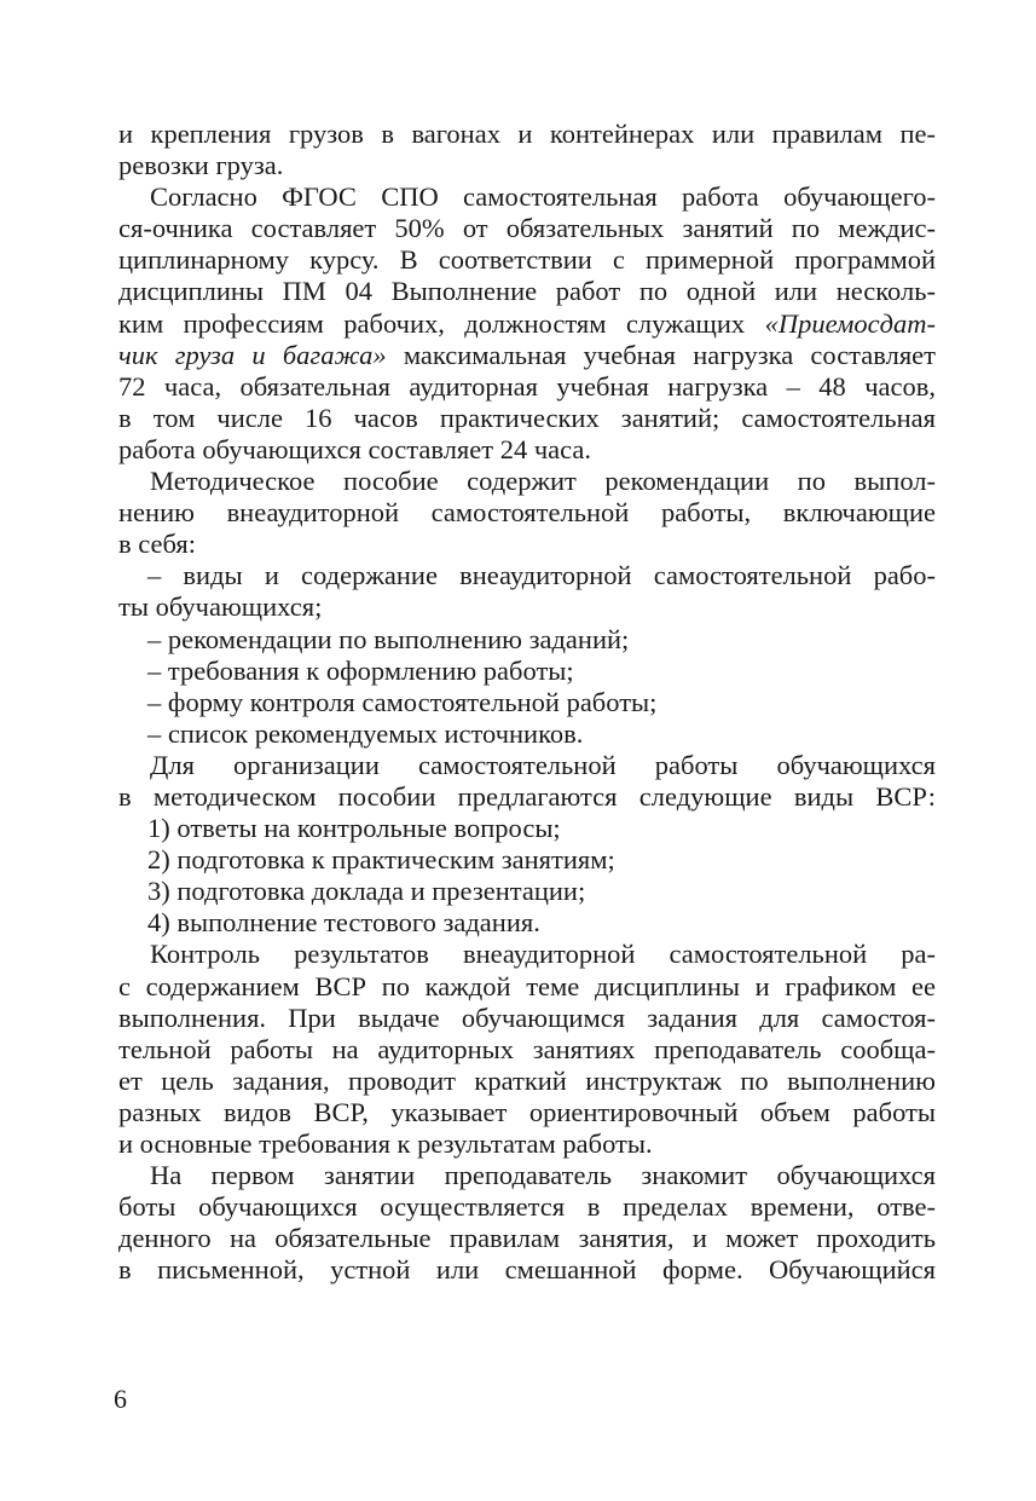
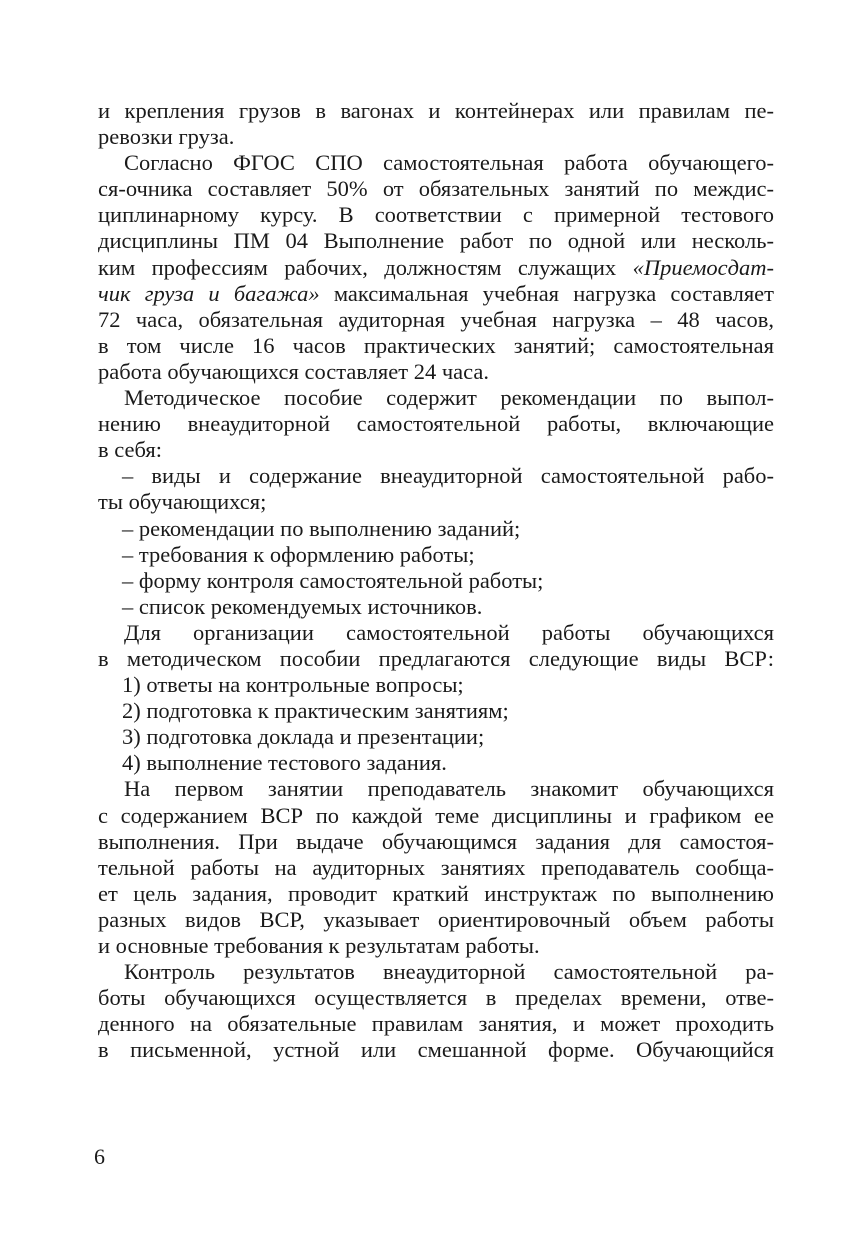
  и крепления грузов в вагонах и контейнерах или правилам пе-
  ревозки груза.
  Согласно ФГОС СПО самостоятельная работа обучающего-
  ся-очника составляет 50% от обязательных занятий по междис-
- циплинарному курсу. В соответствии с примерной программой
+ циплинарному курсу. В соответствии с примерной тестового
  дисциплины ПМ 04 Выполнение работ по одной или несколь-
  ким профессиям рабочих, должностям служащих «Приемосдат-
  чик груза и багажа» максимальная учебная нагрузка составляет
  72 часа, обязательная аудиторная учебная нагрузка – 48 часов,
  в том числе 16 часов практических занятий; самостоятельная
  работа обучающихся составляет 24 часа.
  Методическое пособие содержит рекомендации по выпол-
  нению внеаудиторной самостоятельной работы, включающие
  в себя:
  – виды и содержание внеаудиторной самостоятельной рабо-
  ты обучающихся;
  – рекомендации по выполнению заданий;
  – требования к оформлению работы;
  – форму контроля самостоятельной работы;
  – список рекомендуемых источников.
  Для организации самостоятельной работы обучающихся
  в методическом пособии предлагаются следующие виды ВСР:
  1) ответы на контрольные вопросы;
  2) подготовка к практическим занятиям;
  3) подготовка доклада и презентации;
  4) выполнение тестового задания.
- Контроль результатов внеаудиторной самостоятельной ра-
+ На первом занятии преподаватель знакомит обучающихся
  с содержанием ВСР по каждой теме дисциплины и графиком ее
  выполнения. При выдаче обучающимся задания для самостоя-
  тельной работы на аудиторных занятиях преподаватель сообща-
  ет цель задания, проводит краткий инструктаж по выполнению
  разных видов ВСР, указывает ориентировочный объем работы
  и основные требования к результатам работы.
- На первом занятии преподаватель знакомит обучающихся
+ Контроль результатов внеаудиторной самостоятельной ра-
  боты обучающихся осуществляется в пределах времени, отве-
  денного на обязательные правилам занятия, и может проходить
  в письменной, устной или смешанной форме. Обучающийся
  6
